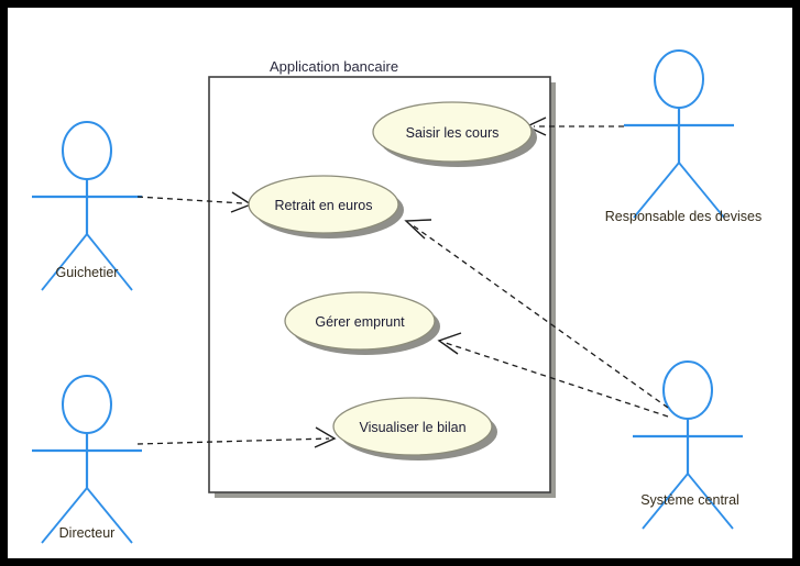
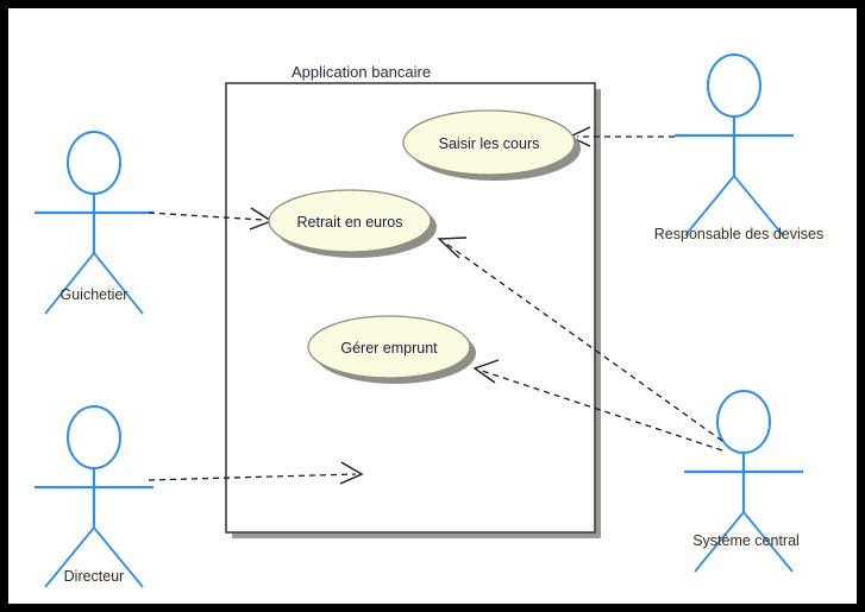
  Application bancaire
  Guichetier
  Directeur
  Responsable des devises
  Système central
  Saisir les cours
  Retrait en euros
  Gérer emprunt
- Visualiser le bilan
